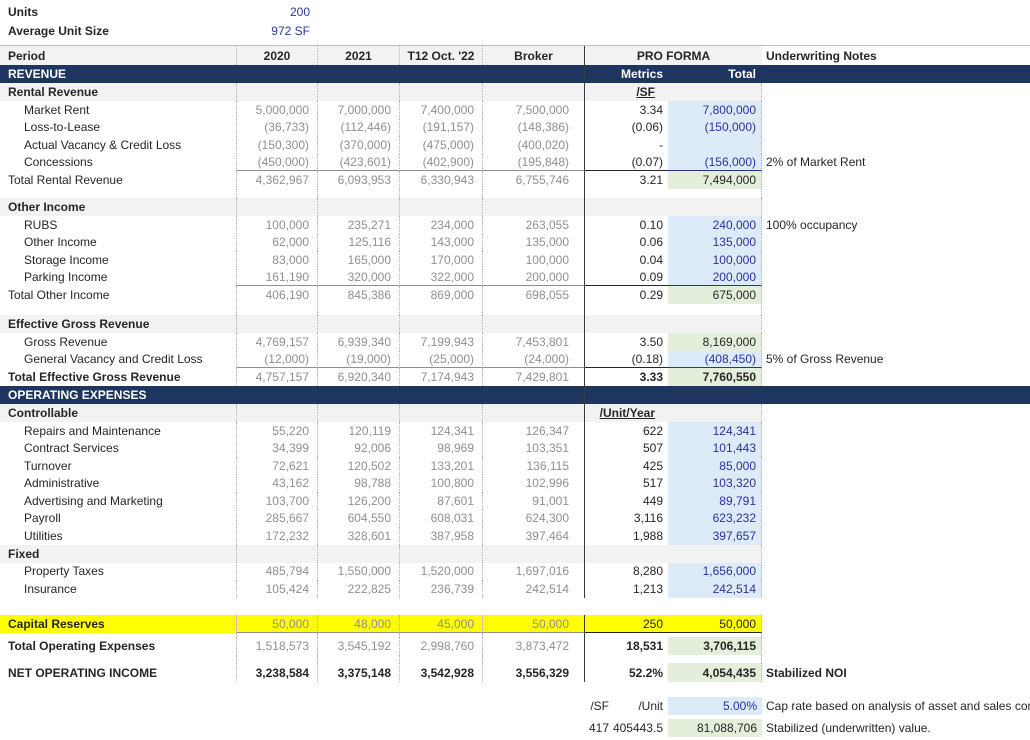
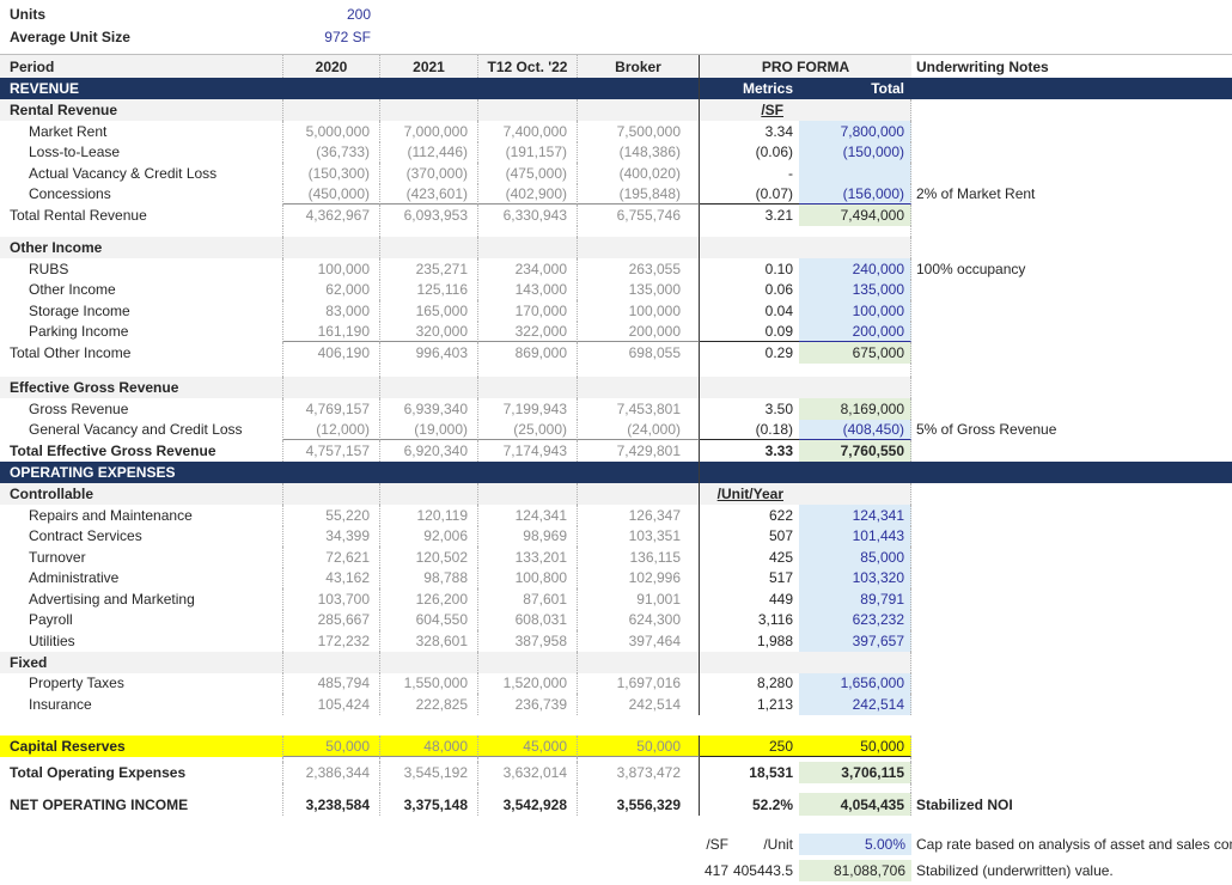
  Units
  200
  Average Unit Size
  972 SF
  Period
  2020
  2021
  T12 Oct. '22
  Broker
  PRO FORMA
  Underwriting Notes
  REVENUE
  Metrics
  Total
  Rental Revenue
  /SF
  Market Rent
  5,000,000
  7,000,000
  7,400,000
  7,500,000
  3.34
  7,800,000
  Loss-to-Lease
  (36,733)
  (112,446)
  (191,157)
  (148,386)
  (0.06)
  (150,000)
  Actual Vacancy & Credit Loss
  (150,300)
  (370,000)
  (475,000)
  (400,020)
  -
  Concessions
  (450,000)
  (423,601)
  (402,900)
  (195,848)
  (0.07)
  (156,000)
  2% of Market Rent
  Total Rental Revenue
  4,362,967
  6,093,953
  6,330,943
  6,755,746
  3.21
  7,494,000
  Other Income
  RUBS
  100,000
  235,271
  234,000
  263,055
  0.10
  240,000
  100% occupancy
  Other Income
  62,000
  125,116
  143,000
  135,000
  0.06
  135,000
  Storage Income
  83,000
  165,000
  170,000
  100,000
  0.04
  100,000
  Parking Income
  161,190
  320,000
  322,000
  200,000
  0.09
  200,000
  Total Other Income
  406,190
- 845,386
+ 996,403
  869,000
  698,055
  0.29
  675,000
  Effective Gross Revenue
  Gross Revenue
  4,769,157
  6,939,340
  7,199,943
  7,453,801
  3.50
  8,169,000
  General Vacancy and Credit Loss
  (12,000)
  (19,000)
  (25,000)
  (24,000)
  (0.18)
  (408,450)
  5% of Gross Revenue
  Total Effective Gross Revenue
  4,757,157
  6,920,340
  7,174,943
  7,429,801
  3.33
  7,760,550
  OPERATING EXPENSES
  Controllable
  /Unit/Year
  Repairs and Maintenance
  55,220
  120,119
  124,341
  126,347
  622
  124,341
  Contract Services
  34,399
  92,006
  98,969
  103,351
  507
  101,443
  Turnover
  72,621
  120,502
  133,201
  136,115
  425
  85,000
  Administrative
  43,162
  98,788
  100,800
  102,996
  517
  103,320
  Advertising and Marketing
  103,700
  126,200
  87,601
  91,001
  449
  89,791
  Payroll
  285,667
  604,550
  608,031
  624,300
  3,116
  623,232
  Utilities
  172,232
  328,601
  387,958
  397,464
  1,988
  397,657
  Fixed
  Property Taxes
  485,794
  1,550,000
  1,520,000
  1,697,016
  8,280
  1,656,000
  Insurance
  105,424
  222,825
  236,739
  242,514
  1,213
  242,514
  Capital Reserves
  50,000
  48,000
  45,000
  50,000
  250
  50,000
  Total Operating Expenses
- 1,518,573
+ 2,386,344
  3,545,192
- 2,998,760
+ 3,632,014
  3,873,472
  18,531
  3,706,115
  NET OPERATING INCOME
  3,238,584
  3,375,148
  3,542,928
  3,556,329
  52.2%
  4,054,435
  Stabilized NOI
  /SF
  /Unit
  5.00%
  Cap rate based on analysis of asset and sales co
  417
  405443.5
  81,088,706
  Stabilized (underwritten) value.
